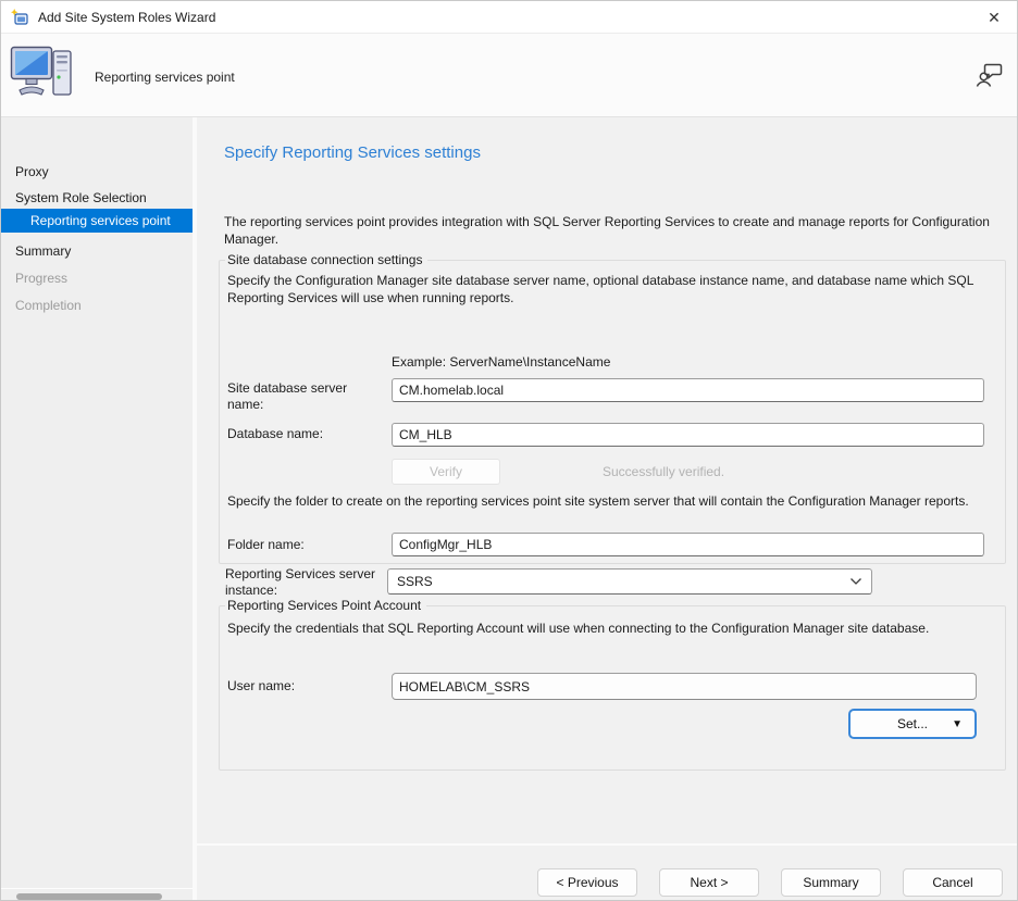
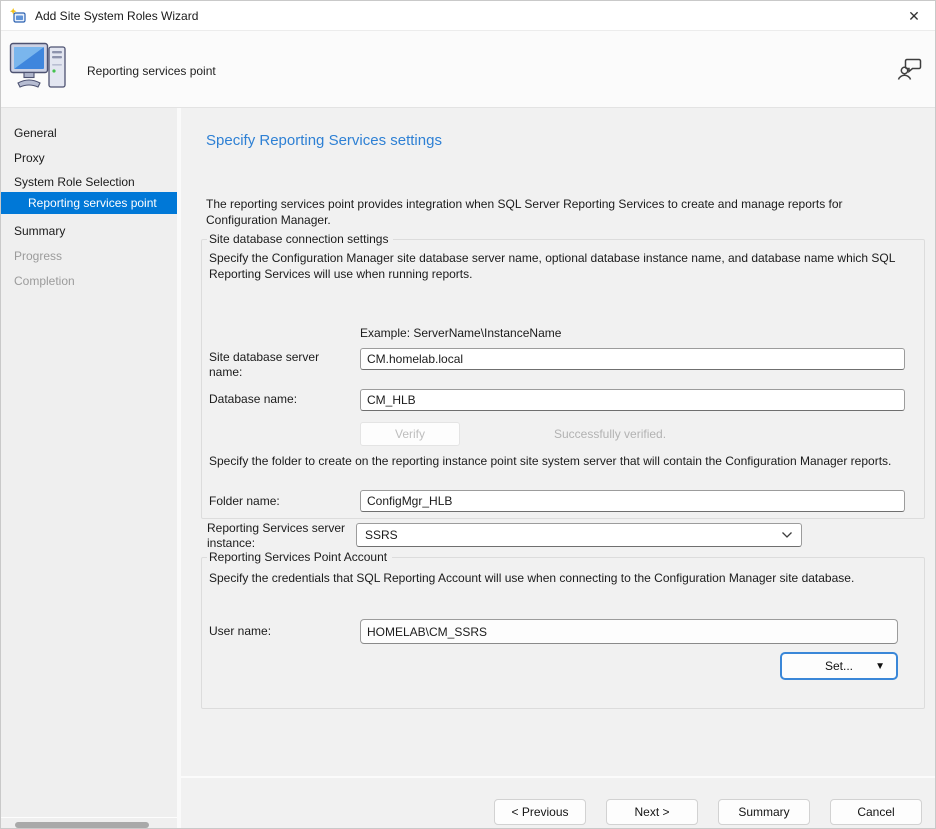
  Add Site System Roles Wizard
  ✕
  Reporting services point
+ General
  Proxy
  System Role Selection
  Reporting services point
  Summary
  Progress
  Completion
  Specify Reporting Services settings
- The reporting services point provides integration with SQL Server Reporting Services to create and manage reports for Configuration Manager.
+ The reporting services point provides integration when SQL Server Reporting Services to create and manage reports for Configuration Manager.
  Site database connection settings
  Specify the Configuration Manager site database server name, optional database instance name, and database name which SQL Reporting Services will use when running reports.
  Example: ServerName\InstanceName
  Site database server name:
  CM.homelab.local
  Database name:
  CM_HLB
  Verify
  Successfully verified.
- Specify the folder to create on the reporting services point site system server that will contain the Configuration Manager reports.
+ Specify the folder to create on the reporting instance point site system server that will contain the Configuration Manager reports.
  Folder name:
  ConfigMgr_HLB
  Reporting Services server instance:
  SSRS
  Reporting Services Point Account
  Specify the credentials that SQL Reporting Account will use when connecting to the Configuration Manager site database.
  User name:
  HOMELAB\CM_SSRS
  Set...
  ▼
  < Previous
  Next >
  Summary
  Cancel
